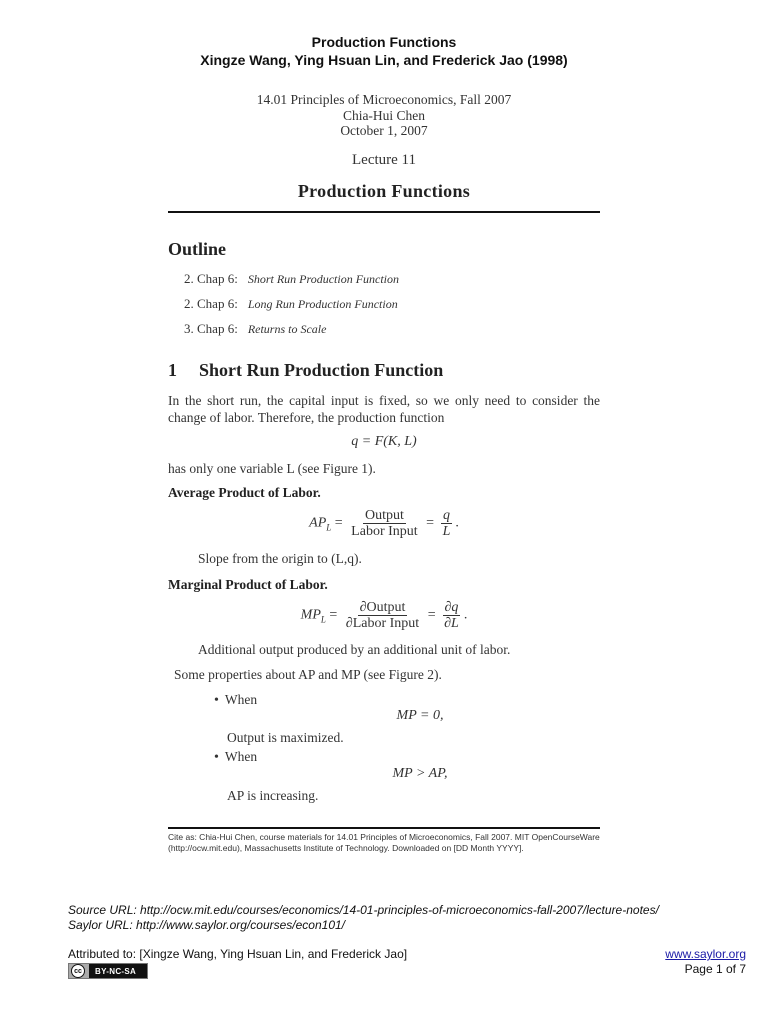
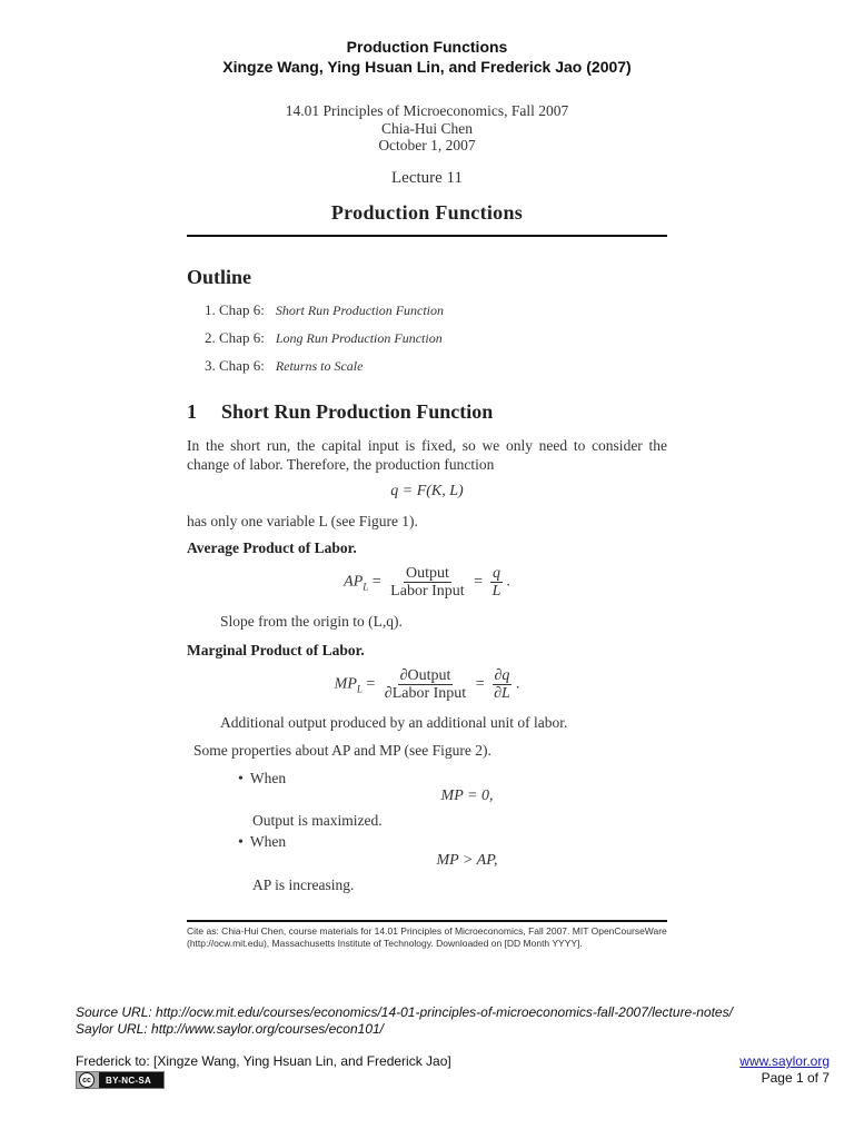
  Production Functions
- Xingze Wang, Ying Hsuan Lin, and Frederick Jao (1998)
+ Xingze Wang, Ying Hsuan Lin, and Frederick Jao (2007)
  14.01 Principles of Microeconomics, Fall 2007
  Chia-Hui Chen
  October 1, 2007
  Lecture 11
  Production Functions
  Outline
- 2. Chap 6: Short Run Production Function
+ 1. Chap 6: Short Run Production Function
  2. Chap 6: Long Run Production Function
  3. Chap 6: Returns to Scale
  1 Short Run Production Function
  In the short run, the capital input is fixed, so we only need to consider the change of labor. Therefore, the production function
  q = F(K, L)
  has only one variable L (see Figure 1).
  Average Product of Labor.
  APL =
  Output
  Labor Input
  =
  q
  L
  .
  Slope from the origin to (L,q).
  Marginal Product of Labor.
  MPL =
  ∂Output
  ∂Labor Input
  =
  ∂q
  ∂L
  .
  Additional output produced by an additional unit of labor.
  Some properties about AP and MP (see Figure 2).
  • When
  MP = 0,
  Output is maximized.
  • When
  MP > AP,
  AP is increasing.
  Cite as: Chia-Hui Chen, course materials for 14.01 Principles of Microeconomics, Fall 2007. MIT OpenCourseWare (http://ocw.mit.edu), Massachusetts Institute of Technology. Downloaded on [DD Month YYYY].
  Source URL: http://ocw.mit.edu/courses/economics/14-01-principles-of-microeconomics-fall-2007/lecture-notes/
  Saylor URL: http://www.saylor.org/courses/econ101/
- Attributed to: [Xingze Wang, Ying Hsuan Lin, and Frederick Jao]
+ Frederick to: [Xingze Wang, Ying Hsuan Lin, and Frederick Jao]
  BY-NC-SA
  www.saylor.org
  Page 1 of 7
